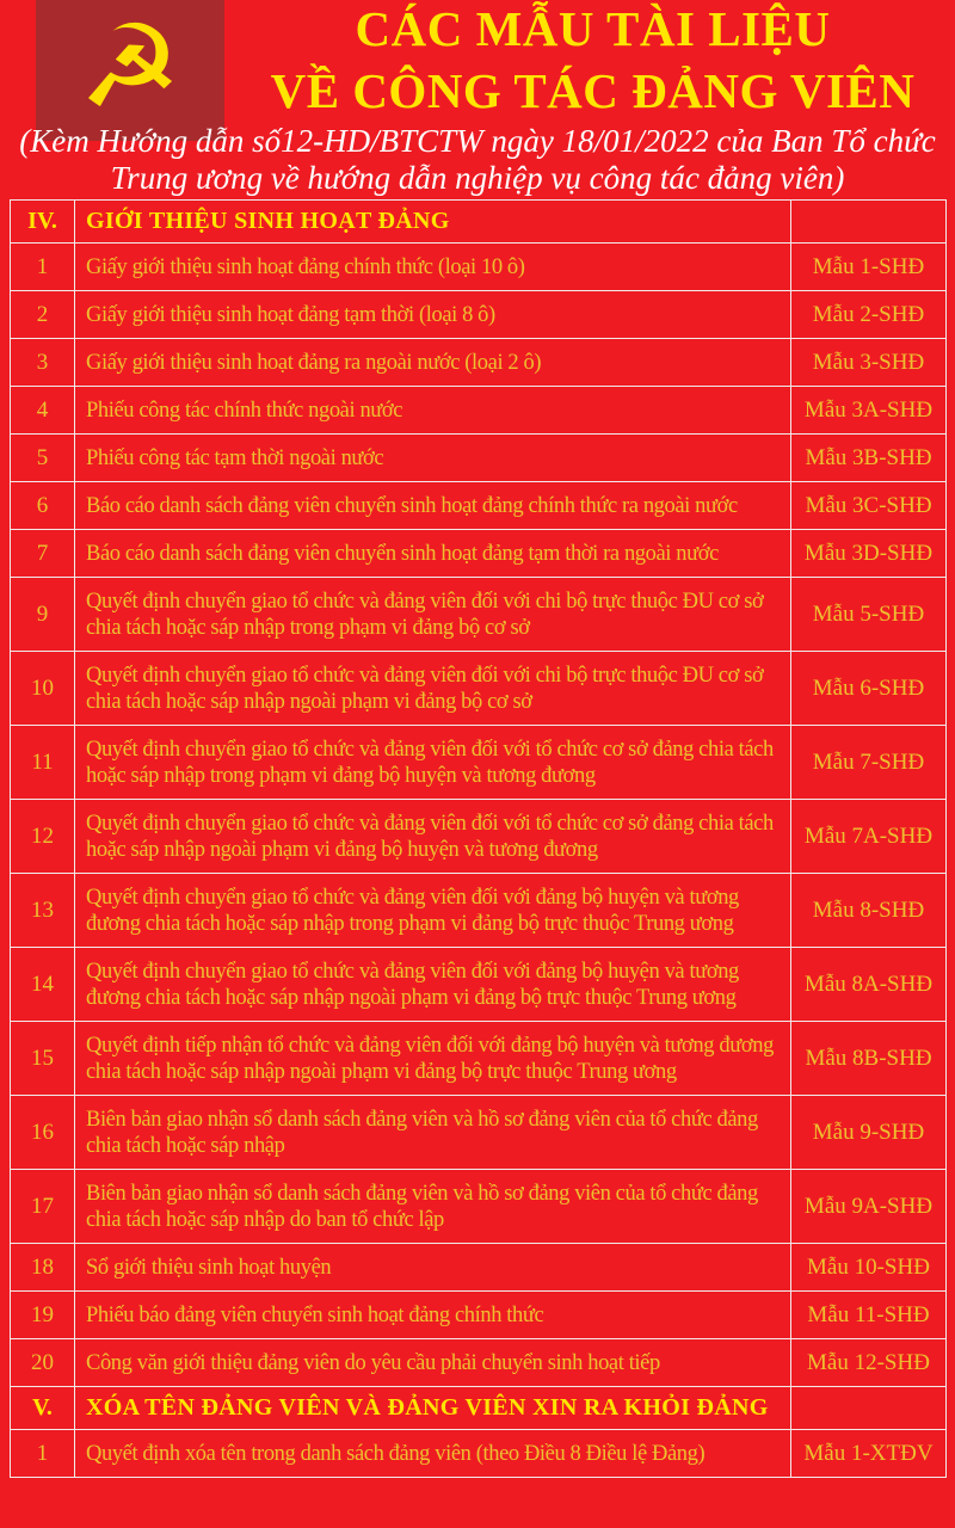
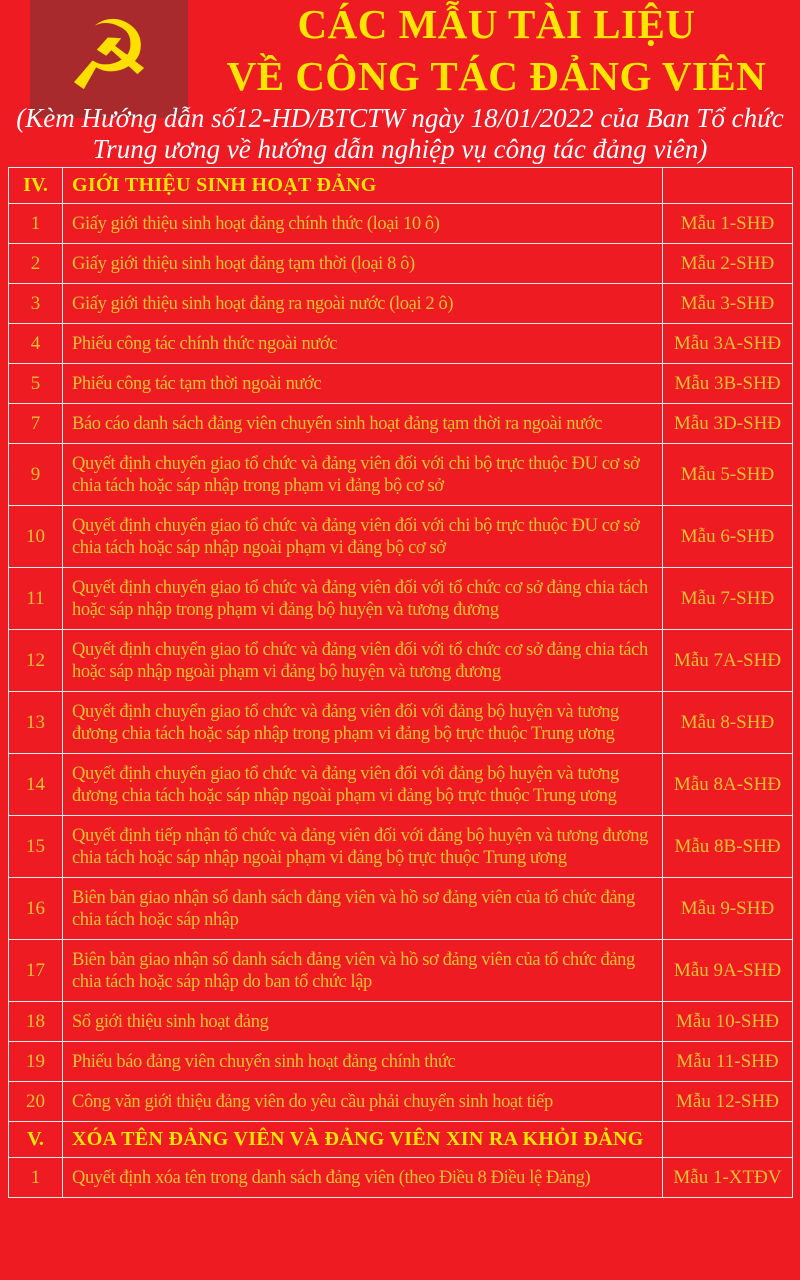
  ☭
  CÁC MẪU TÀI LIỆU
  VỀ CÔNG TÁC ĐẢNG VIÊN
  (Kèm Hướng dẫn số12-HD/BTCTW ngày 18/01/2022 của Ban Tổ chức
  Trung ương về hướng dẫn nghiệp vụ công tác đảng viên)
  IV.	GIỚI THIỆU SINH HOẠT ĐẢNG
  1	Giấy giới thiệu sinh hoạt đảng chính thức (loại 10 ô)	Mẫu 1-SHĐ
  2	Giấy giới thiệu sinh hoạt đảng tạm thời (loại 8 ô)	Mẫu 2-SHĐ
  3	Giấy giới thiệu sinh hoạt đảng ra ngoài nước (loại 2 ô)	Mẫu 3-SHĐ
  4	Phiếu công tác chính thức ngoài nước	Mẫu 3A-SHĐ
  5	Phiếu công tác tạm thời ngoài nước	Mẫu 3B-SHĐ
- 6	Báo cáo danh sách đảng viên chuyển sinh hoạt đảng chính thức ra ngoài nước	Mẫu 3C-SHĐ
  7	Báo cáo danh sách đảng viên chuyển sinh hoạt đảng tạm thời ra ngoài nước	Mẫu 3D-SHĐ
  9	Quyết định chuyển giao tổ chức và đảng viên đối với chi bộ trực thuộc ĐU cơ sở chia tách hoặc sáp nhập trong phạm vi đảng bộ cơ sở	Mẫu 5-SHĐ
  10	Quyết định chuyển giao tổ chức và đảng viên đối với chi bộ trực thuộc ĐU cơ sở chia tách hoặc sáp nhập ngoài phạm vi đảng bộ cơ sở	Mẫu 6-SHĐ
  11	Quyết định chuyển giao tổ chức và đảng viên đối với tổ chức cơ sở đảng chia tách hoặc sáp nhập trong phạm vi đảng bộ huyện và tương đương	Mẫu 7-SHĐ
  12	Quyết định chuyển giao tổ chức và đảng viên đối với tổ chức cơ sở đảng chia tách hoặc sáp nhập ngoài phạm vi đảng bộ huyện và tương đương	Mẫu 7A-SHĐ
  13	Quyết định chuyển giao tổ chức và đảng viên đối với đảng bộ huyện và tương đương chia tách hoặc sáp nhập trong phạm vi đảng bộ trực thuộc Trung ương	Mẫu 8-SHĐ
  14	Quyết định chuyển giao tổ chức và đảng viên đối với đảng bộ huyện và tương đương chia tách hoặc sáp nhập ngoài phạm vi đảng bộ trực thuộc Trung ương	Mẫu 8A-SHĐ
  15	Quyết định tiếp nhận tổ chức và đảng viên đối với đảng bộ huyện và tương đương chia tách hoặc sáp nhập ngoài phạm vi đảng bộ trực thuộc Trung ương	Mẫu 8B-SHĐ
  16	Biên bản giao nhận sổ danh sách đảng viên và hồ sơ đảng viên của tổ chức đảng chia tách hoặc sáp nhập	Mẫu 9-SHĐ
  17	Biên bản giao nhận sổ danh sách đảng viên và hồ sơ đảng viên của tổ chức đảng chia tách hoặc sáp nhập do ban tổ chức lập	Mẫu 9A-SHĐ
- 18	Sổ giới thiệu sinh hoạt huyện	Mẫu 10-SHĐ
+ 18	Sổ giới thiệu sinh hoạt đảng	Mẫu 10-SHĐ
  19	Phiếu báo đảng viên chuyển sinh hoạt đảng chính thức	Mẫu 11-SHĐ
  20	Công văn giới thiệu đảng viên do yêu cầu phải chuyển sinh hoạt tiếp	Mẫu 12-SHĐ
  V.	XÓA TÊN ĐẢNG VIÊN VÀ ĐẢNG VIÊN XIN RA KHỎI ĐẢNG
  1	Quyết định xóa tên trong danh sách đảng viên (theo Điều 8 Điều lệ Đảng)	Mẫu 1-XTĐV
